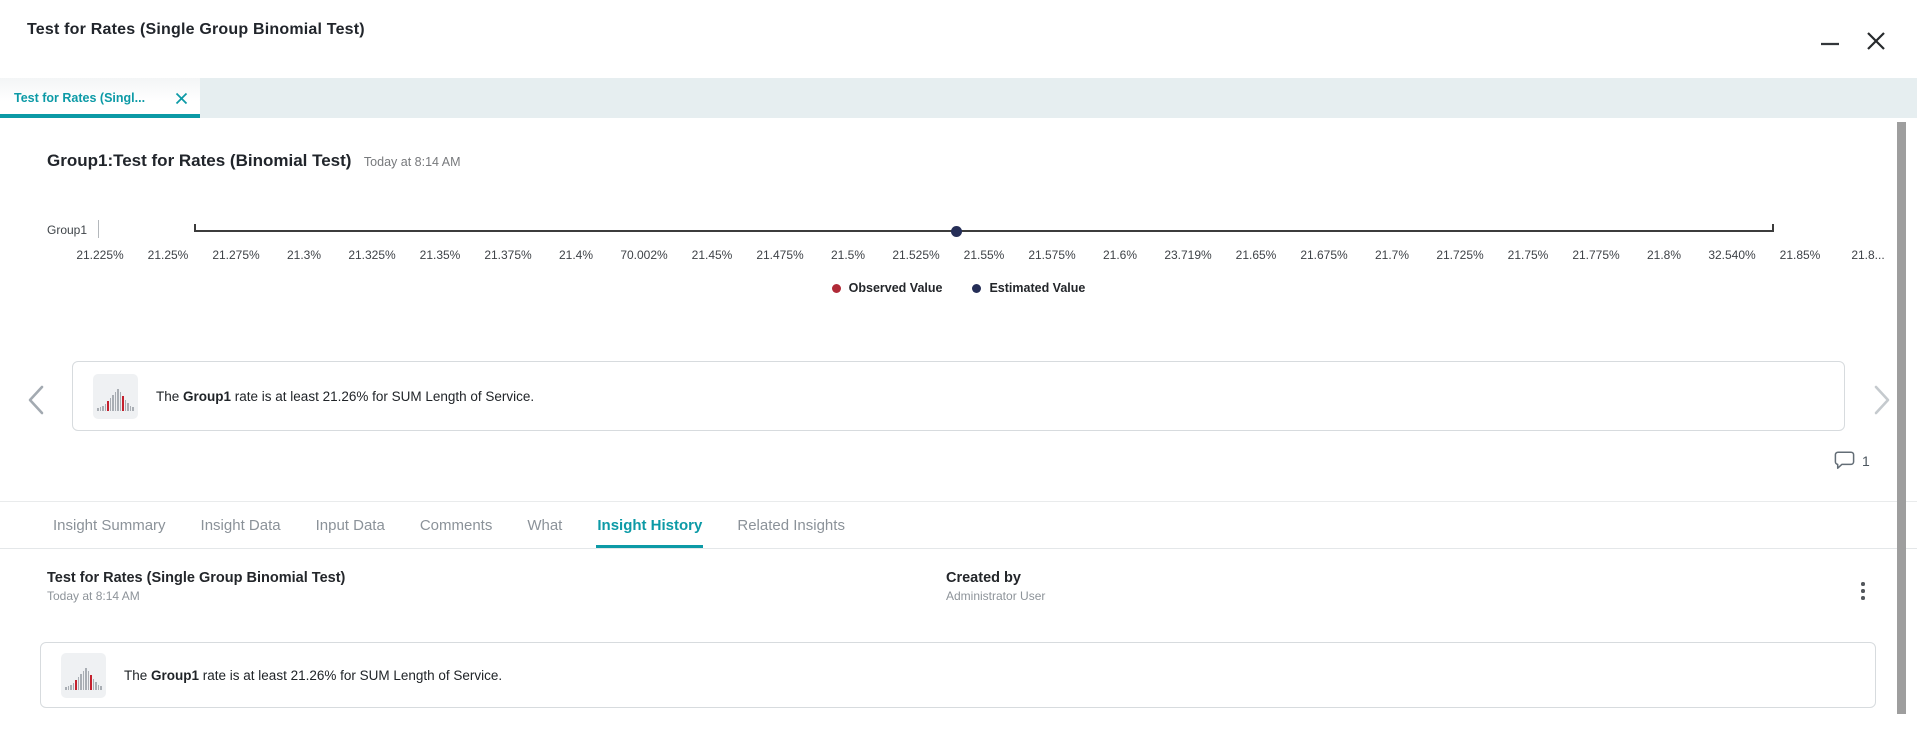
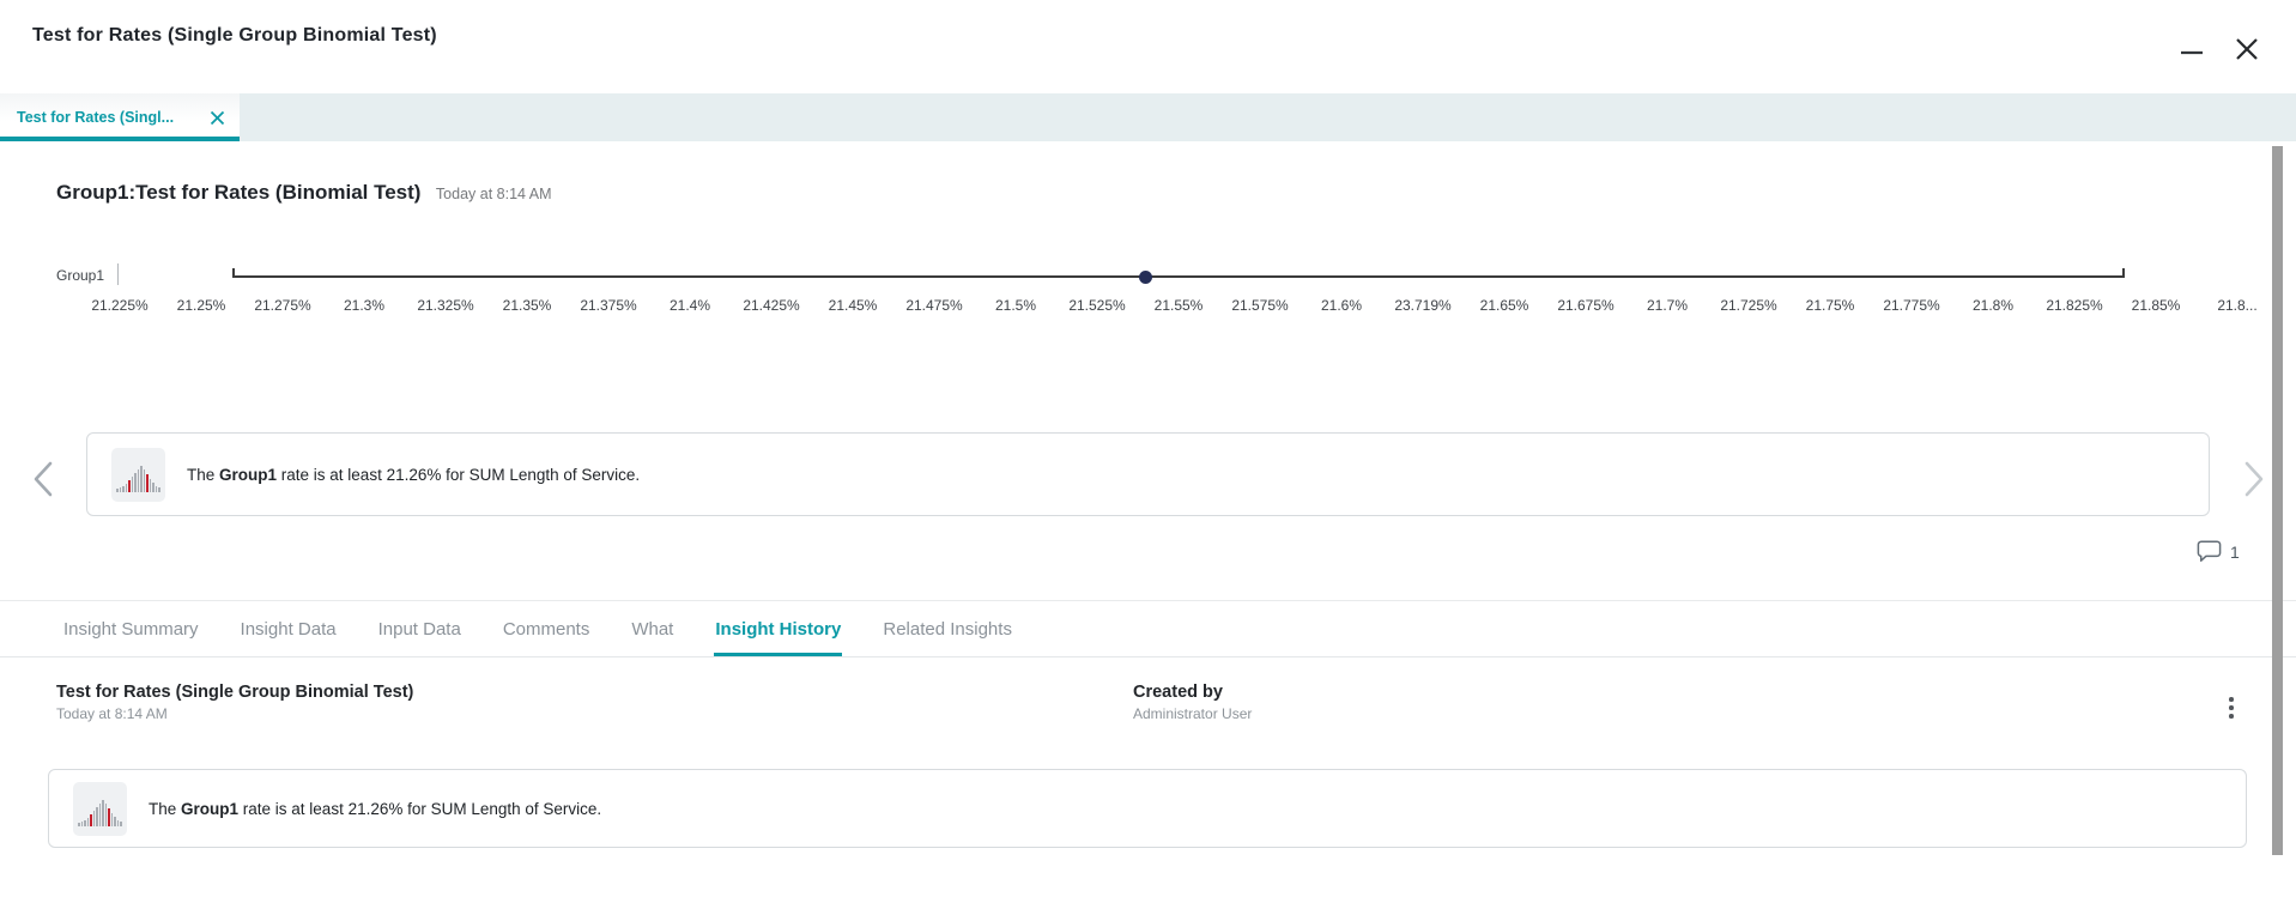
  Test for Rates (Single Group Binomial Test)
  Test for Rates (Singl...
  Group1:Test for Rates (Binomial Test) Today at 8:14 AM
  Group1
  21.225%
  21.25%
  21.275%
  21.3%
  21.325%
  21.35%
  21.375%
  21.4%
- 70.002%
+ 21.425%
  21.45%
  21.475%
  21.5%
  21.525%
  21.55%
  21.575%
  21.6%
  23.719%
  21.65%
  21.675%
  21.7%
  21.725%
  21.75%
  21.775%
  21.8%
- 32.540%
+ 21.825%
  21.85%
  21.8...
- Observed Value
- Estimated Value
  The Group1 rate is at least 21.26% for SUM Length of Service.
  1
  Insight Summary
  Insight Data
  Input Data
  Comments
  What
  Insight History
  Related Insights
  Test for Rates (Single Group Binomial Test)
  Today at 8:14 AM
  Created by
  Administrator User
  The Group1 rate is at least 21.26% for SUM Length of Service.
